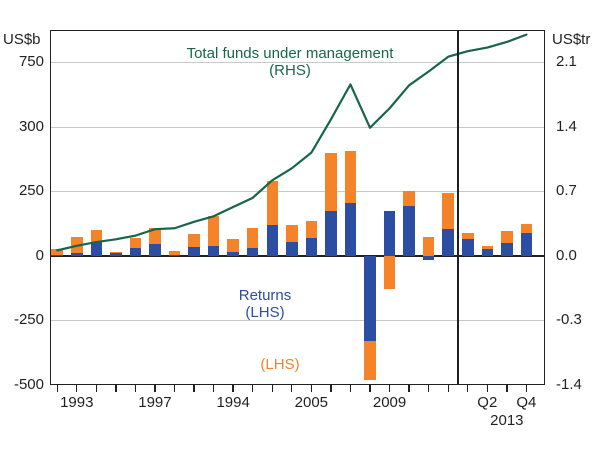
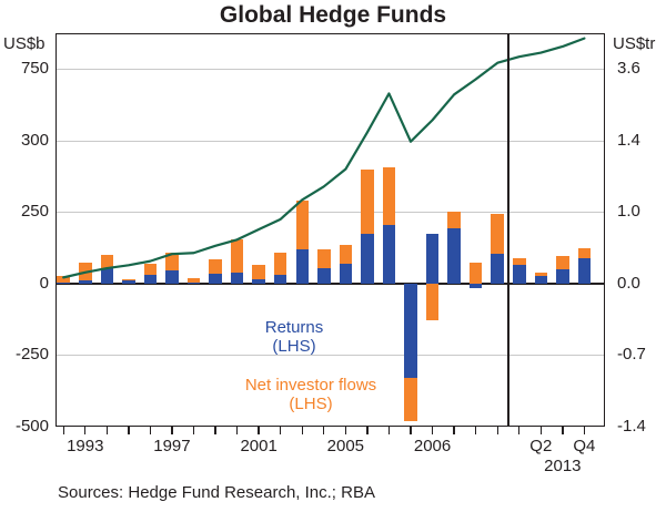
+ Global Hedge Funds
  US$b
  US$tr
  750
  300
  250
  0
  -250
  -500
- 2.1
+ 3.6
  1.4
- 0.7
+ 1.0
  0.0
- -0.3
+ -0.7
  -1.4
  1993
  1997
- 1994
+ 2001
  2005
- 2009
+ 2006
  Q2
  Q4
  2013
- Total funds under management
- (RHS)
  Returns
  (LHS)
+ Net investor flows
  (LHS)
+ Sources: Hedge Fund Research, Inc.; RBA
